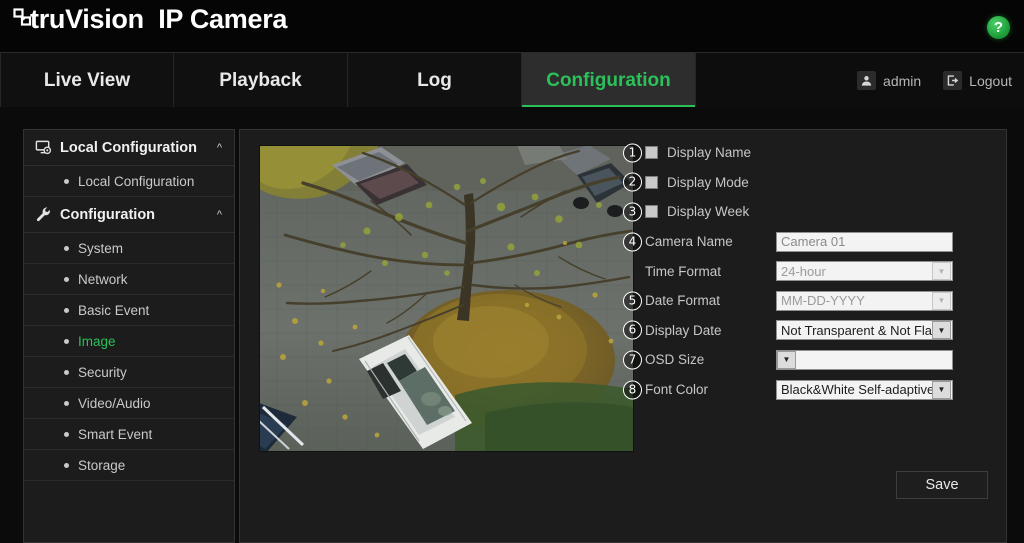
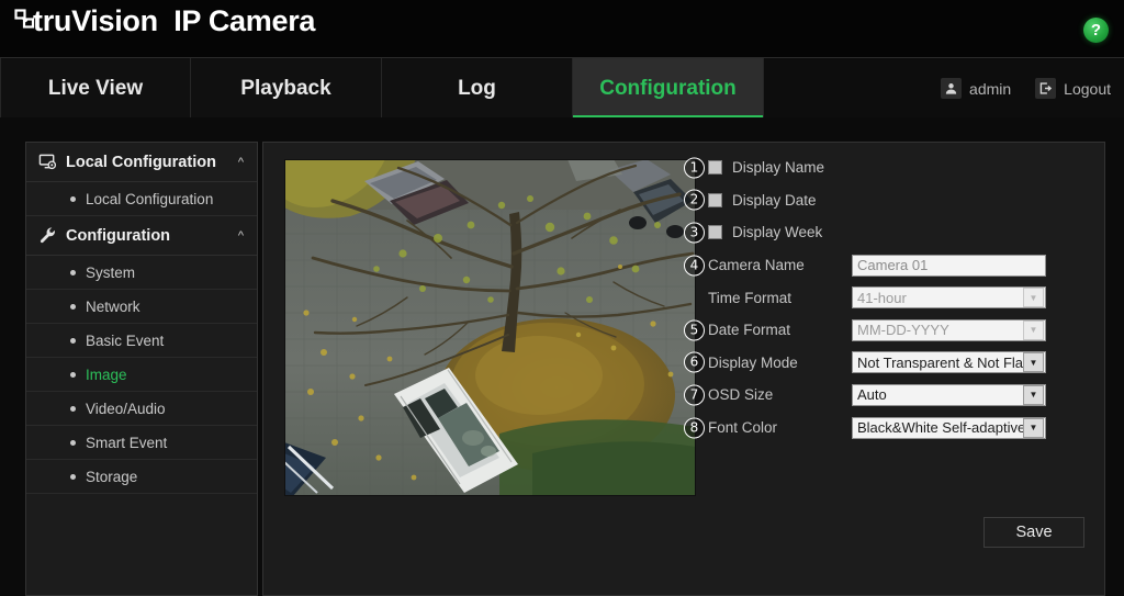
  truVision IP Camera
  ?
  Live View
  Playback
  Log
  Configuration
  admin
  Logout
  Local Configuration
  ^
  Local Configuration
  Configuration
  ^
  System
  Network
  Basic Event
  Image
- Security
  Video/Audio
  Smart Event
  Storage
  1
  Display Name
  2
- Display Mode
+ Display Date
  3
  Display Week
  4
  Camera Name
  Camera 01
  Time Format
- 24-hour
+ 41-hour
  ▼
  5
  Date Format
  MM-DD-YYYY
  ▼
  6
- Display Date
+ Display Mode
  Not Transparent & Not Fla
  ▼
  7
  OSD Size
+ Auto
  ▼
  8
  Font Color
  Black&White Self-adaptive
  ▼
  Save
